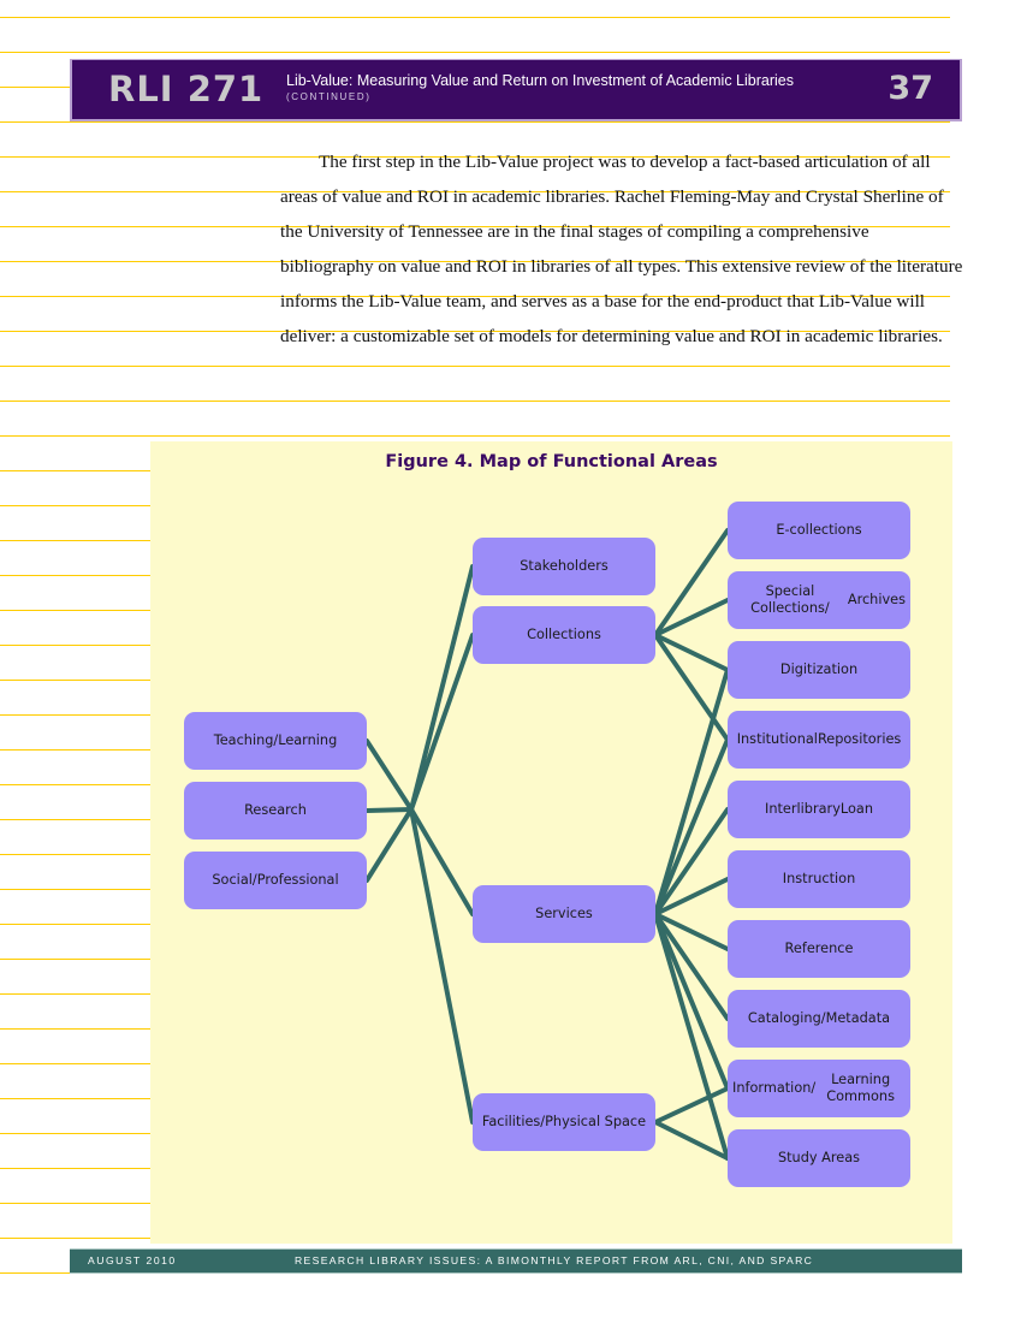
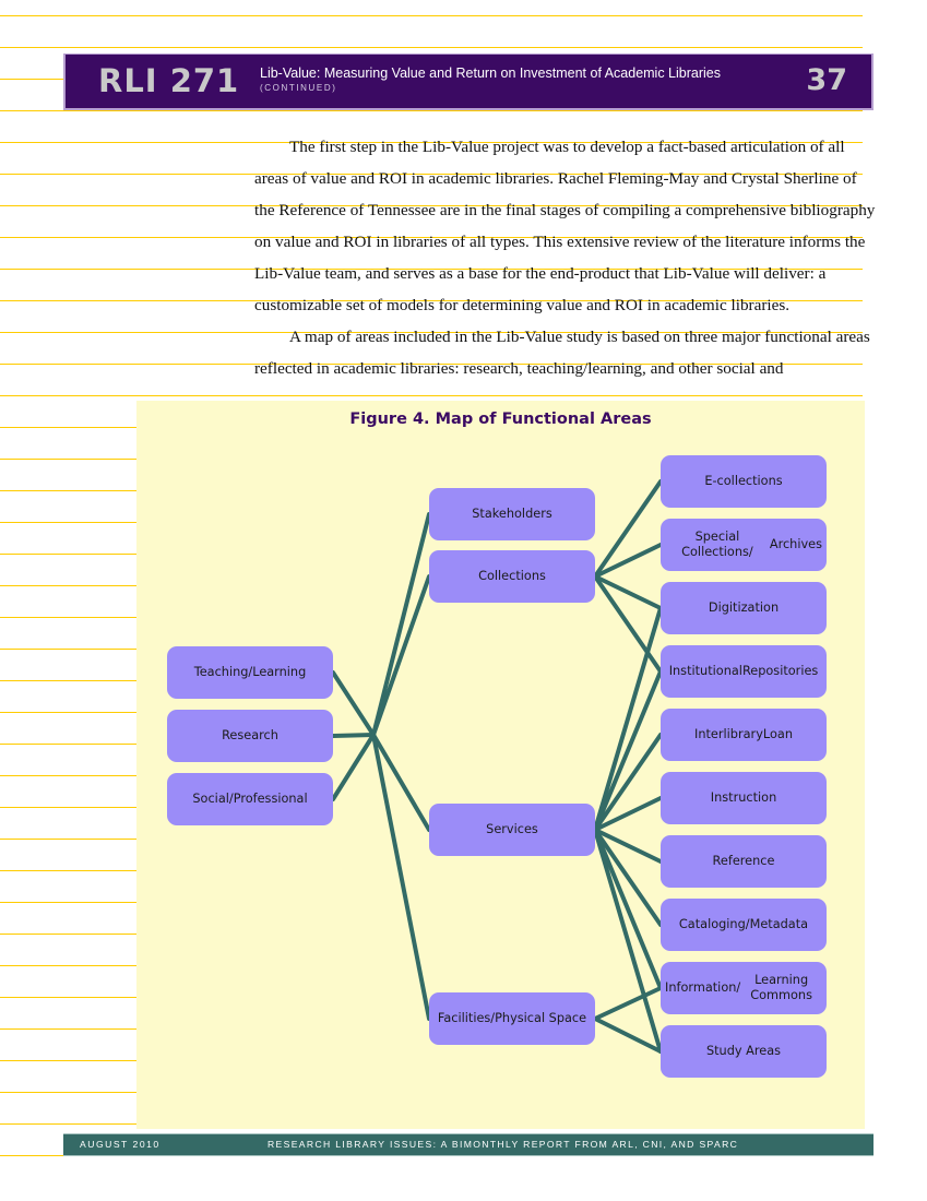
  RLI 271
  Lib-Value: Measuring Value and Return on Investment of Academic Libraries
  (CONTINUED)
  37
- The first step in the Lib-Value project was to develop a fact-based articulation of all areas of value and ROI in academic libraries. Rachel Fleming-May and Crystal Sherline of the University of Tennessee are in the final stages of compiling a comprehensive bibliography on value and ROI in libraries of all types. This extensive review of the literature informs the Lib-Value team, and serves as a base for the end-product that Lib-Value will deliver: a customizable set of models for determining value and ROI in academic libraries.
+ The first step in the Lib-Value project was to develop a fact-based articulation of all areas of value and ROI in academic libraries. Rachel Fleming-May and Crystal Sherline of the Reference of Tennessee are in the final stages of compiling a comprehensive bibliography on value and ROI in libraries of all types. This extensive review of the literature informs the Lib-Value team, and serves as a base for the end-product that Lib-Value will deliver: a customizable set of models for determining value and ROI in academic libraries.
+ A map of areas included in the Lib-Value study is based on three major functional areas reflected in academic libraries: research, teaching/learning, and other social and
  Figure 4. Map of Functional Areas
  Teaching/Learning
  Research
  Social/
  Professional
  Stakeholders
  Collections
  Services
  Facilities/
  Physical Space
  E-collections
  Special Collections/
  Archives
  Digitization
  Institutional
  Repositories
  Interlibrary
  Loan
  Instruction
  Reference
  Cataloging/
  Metadata
  Information/
  Learning Commons
  Study Areas
  AUGUST 2010
  RESEARCH LIBRARY ISSUES: A BIMONTHLY REPORT FROM ARL, CNI, AND SPARC
